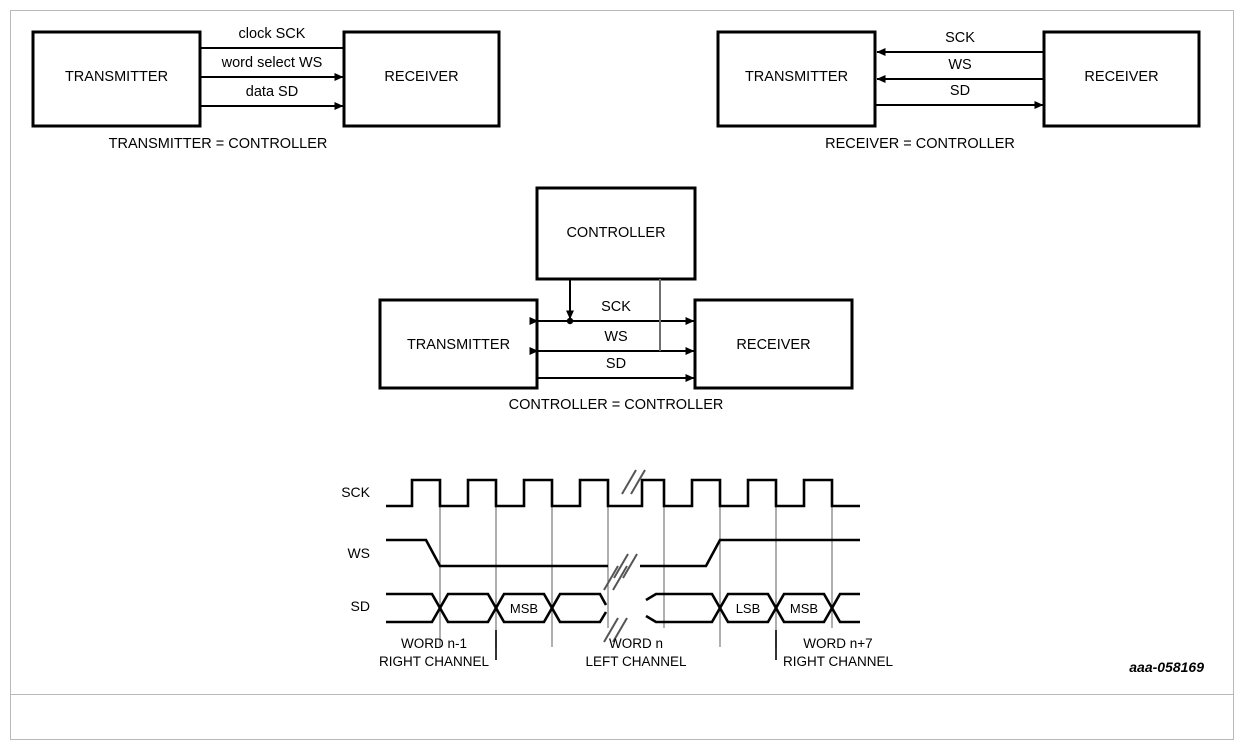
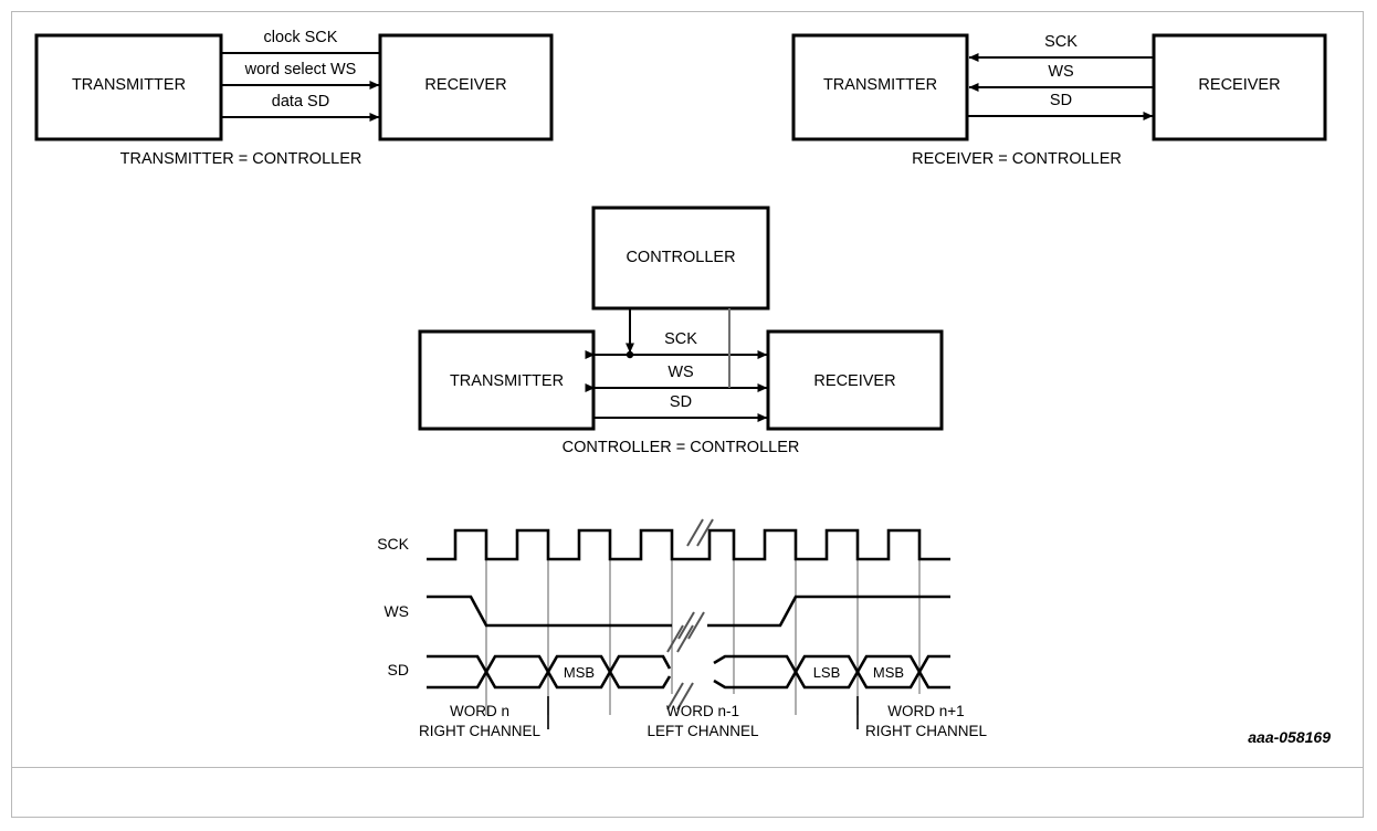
  TRANSMITTER
  RECEIVER
  clock SCK
  word select WS
  data SD
  TRANSMITTER = CONTROLLER
  TRANSMITTER
  RECEIVER
  SCK
  WS
  SD
  RECEIVER = CONTROLLER
  CONTROLLER
  TRANSMITTER
  RECEIVER
  SCK
  WS
  SD
  CONTROLLER = CONTROLLER
  SCK
  WS
  SD
  MSB
  LSB
  MSB
- WORD n-1
+ WORD n
  RIGHT CHANNEL
- WORD n
+ WORD n-1
  LEFT CHANNEL
- WORD n+7
+ WORD n+1
  RIGHT CHANNEL
  aaa-058169
